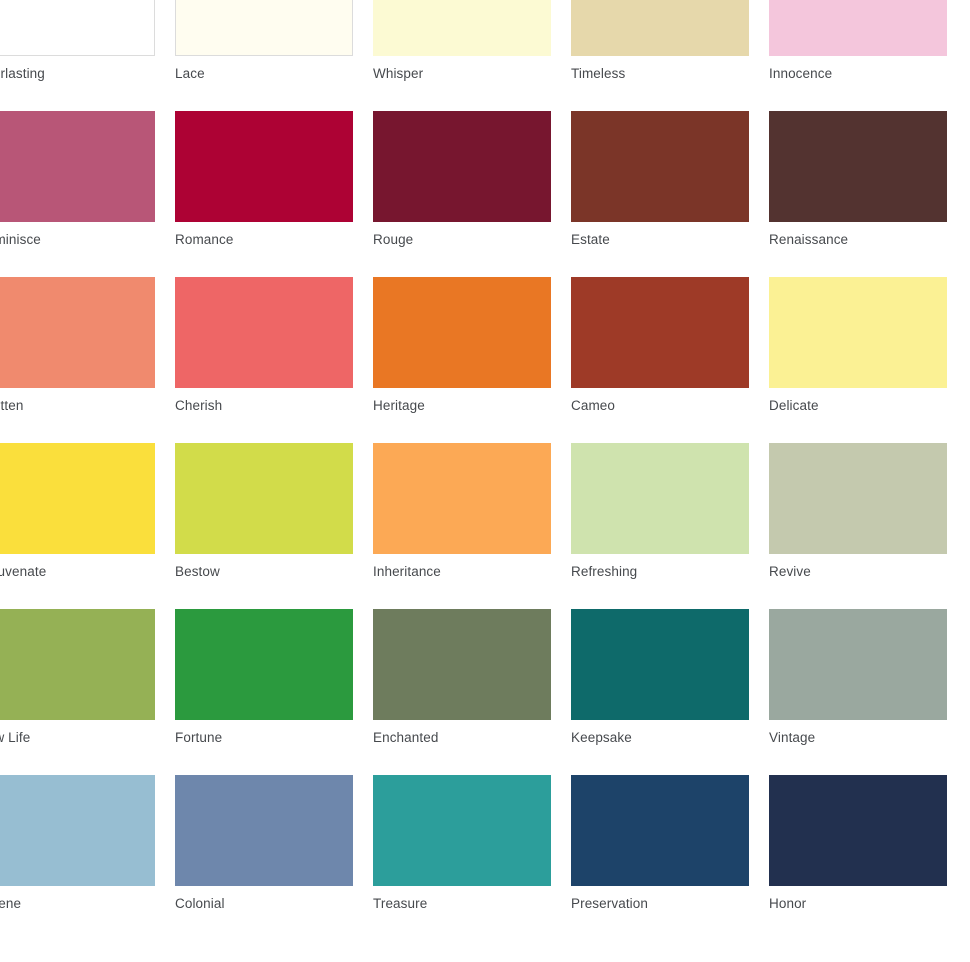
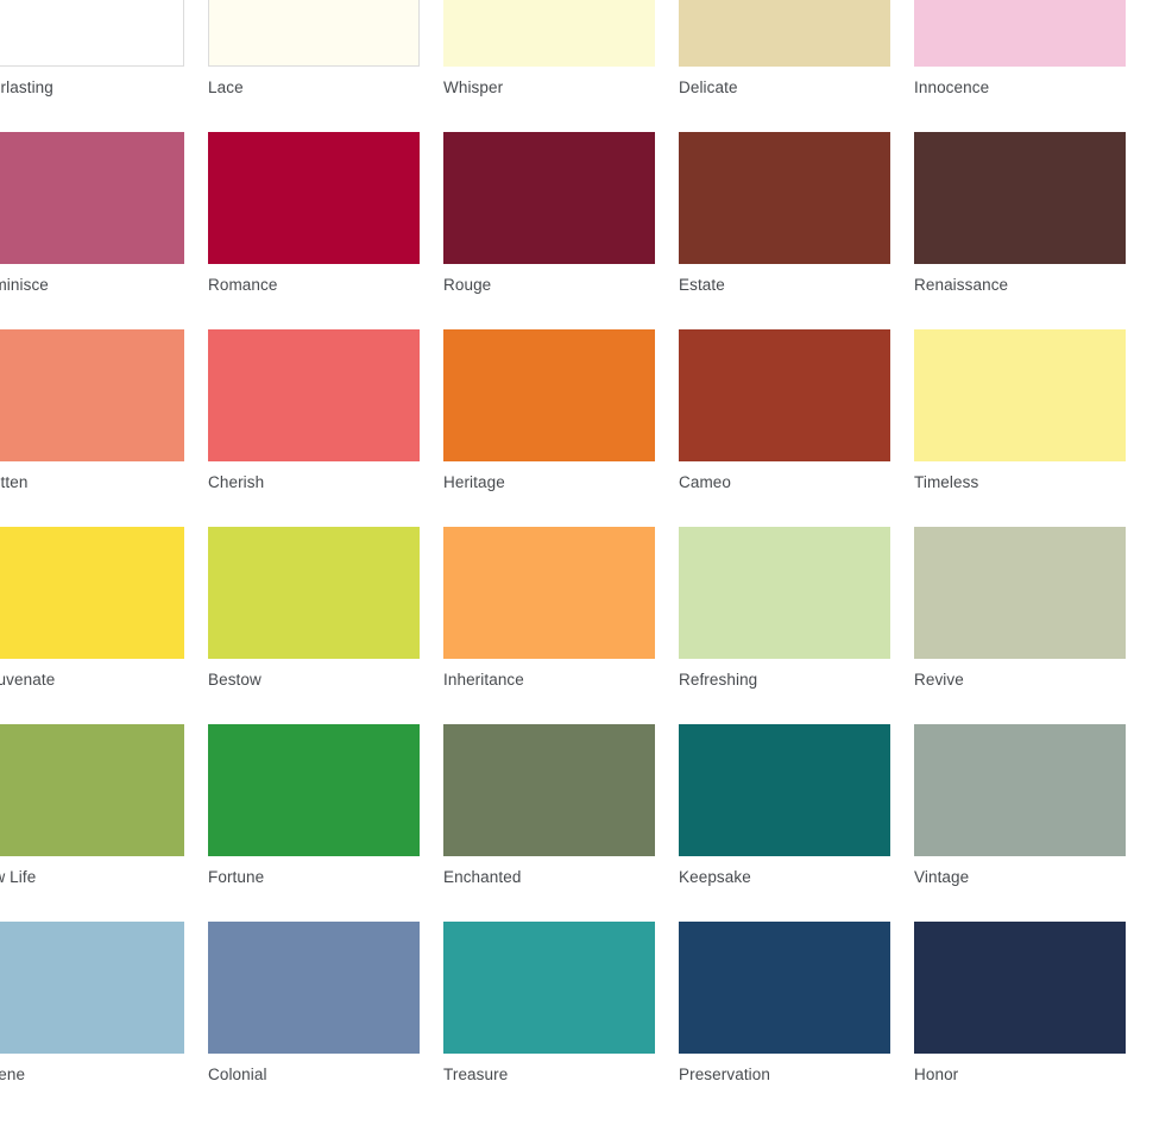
  rlasting
  Lace
  Whisper
- Timeless
+ Delicate
  Innocence
  minisce
  Romance
  Rouge
  Estate
  Renaissance
  Cherish
  Heritage
  Cameo
- Delicate
+ Timeless
  uvenate
  Bestow
  Inheritance
  Refreshing
  Revive
  Fortune
  Enchanted
  Keepsake
  Vintage
  Colonial
  Treasure
  Preservation
  Honor
